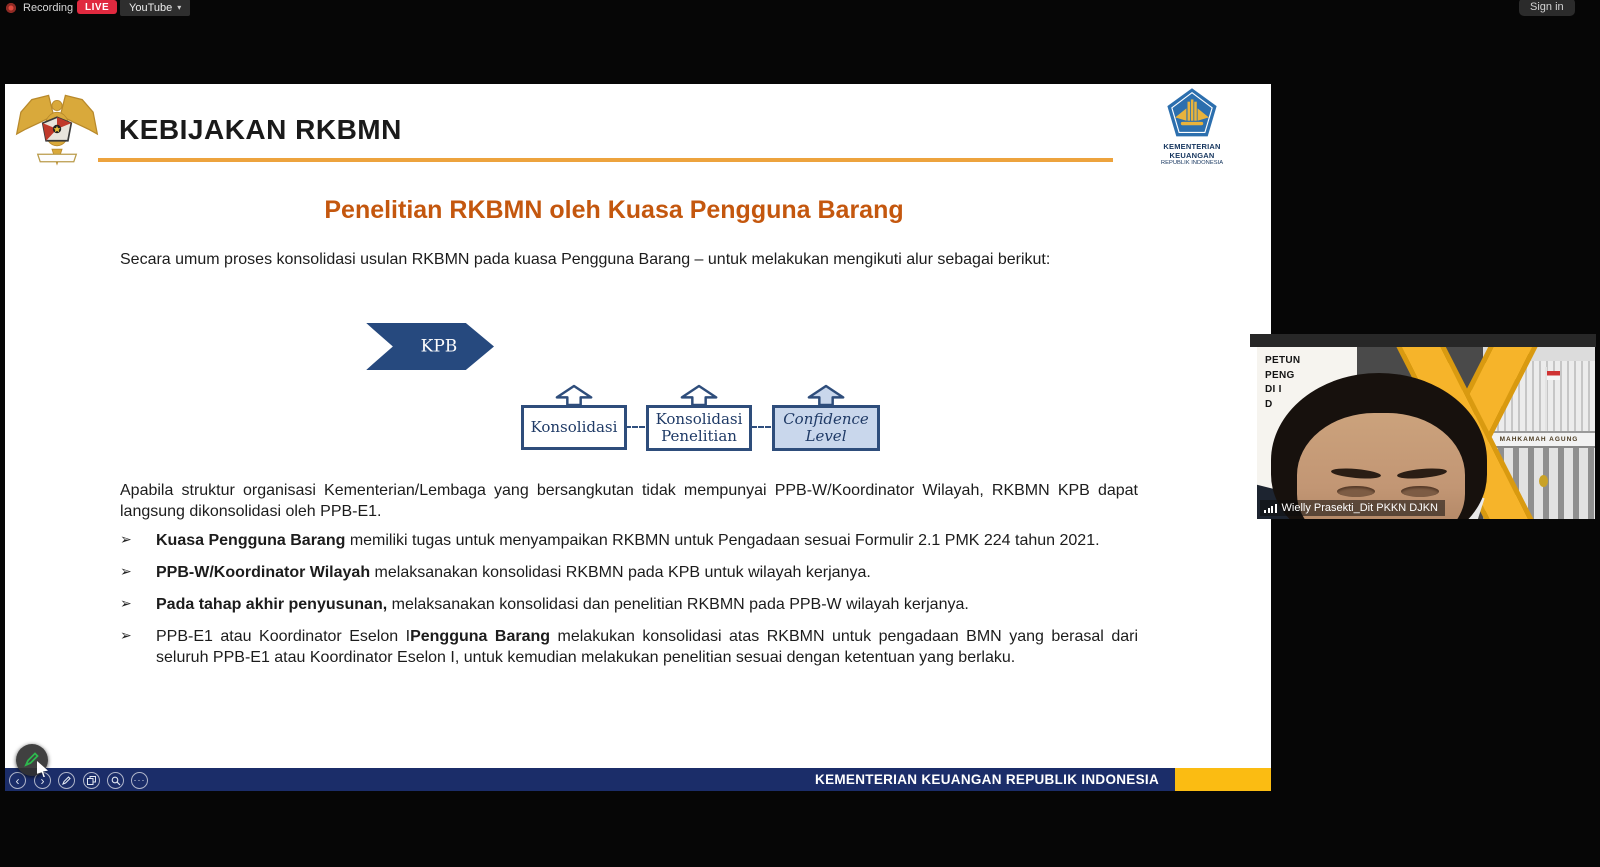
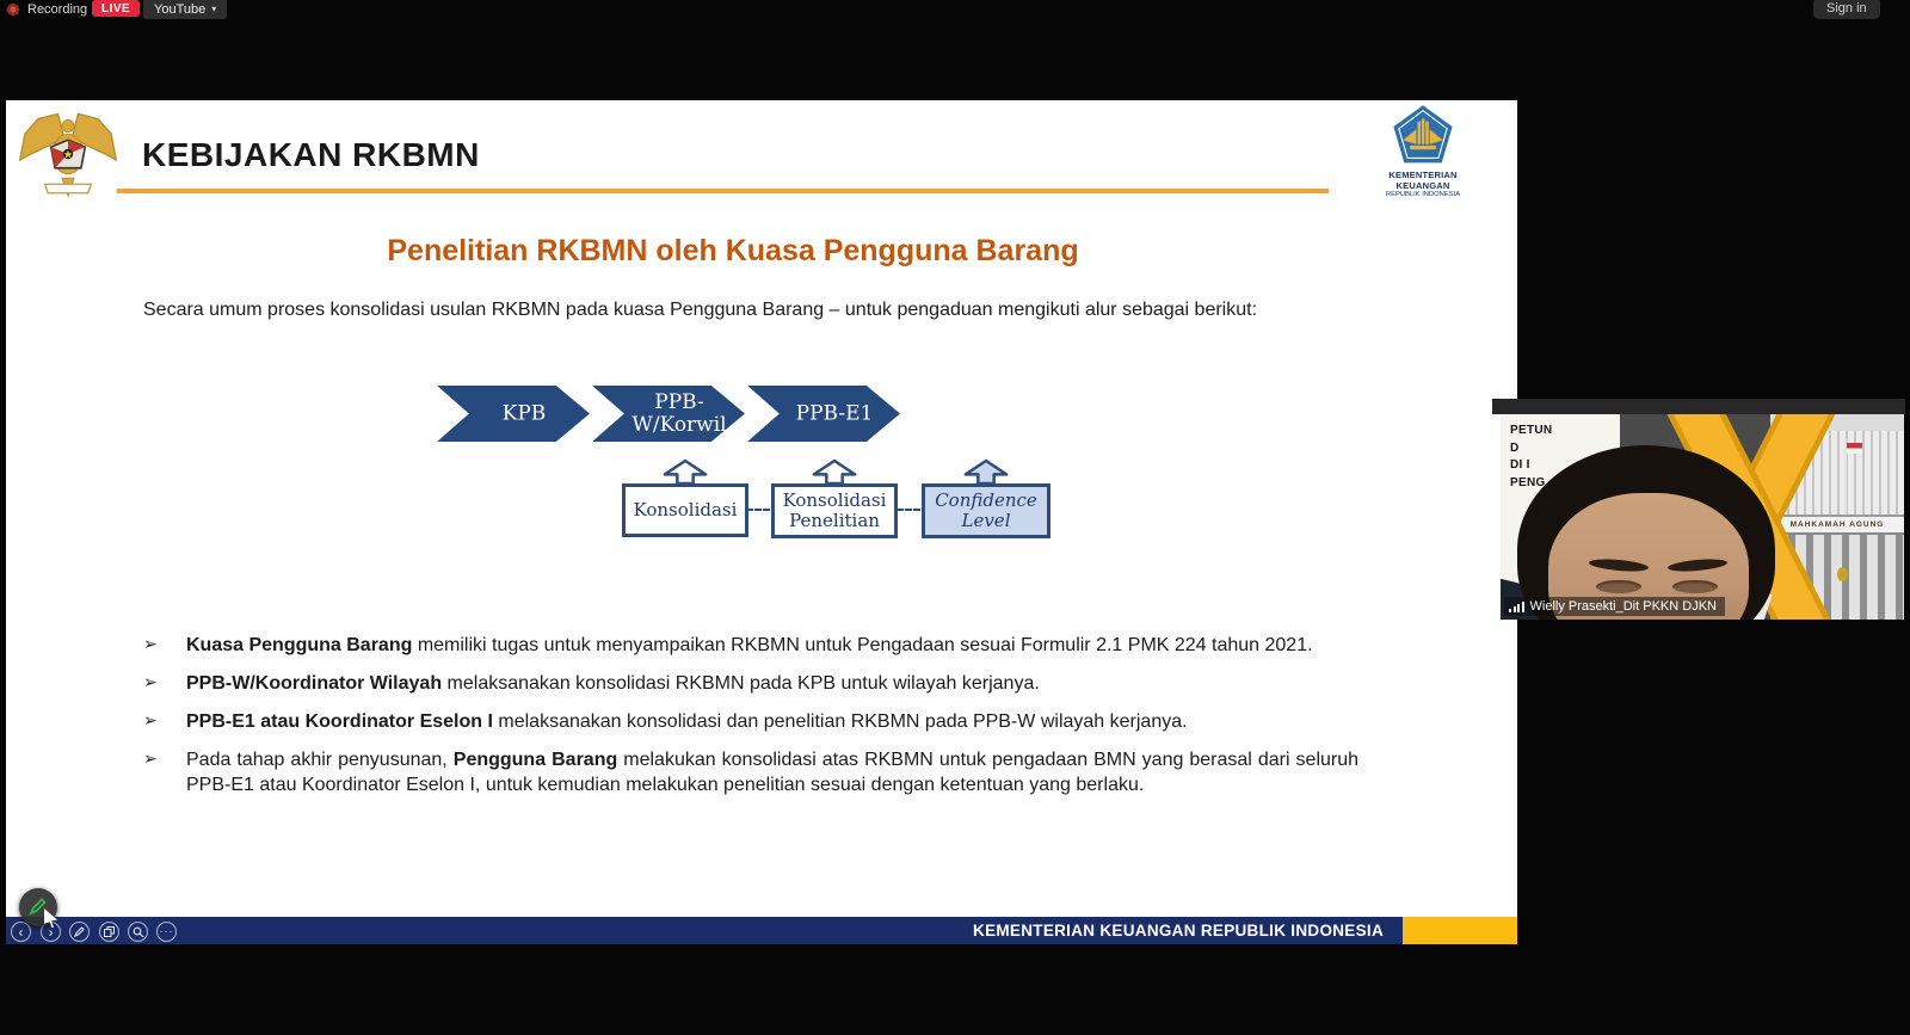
  Recording
  LIVE
  YouTube
  ▾
  Sign in
  KEBIJAKAN RKBMN
  KEMENTERIAN KEUANGAN
  Penelitian RKBMN oleh Kuasa Pengguna Barang
- Secara umum proses konsolidasi usulan RKBMN pada kuasa Pengguna Barang – untuk melakukan mengikuti alur sebagai berikut:
+ Secara umum proses konsolidasi usulan RKBMN pada kuasa Pengguna Barang – untuk pengaduan mengikuti alur sebagai berikut:
  KPB
+ PPB-
+ W/Korwil
+ PPB-E1
  Konsolidasi
  Konsolidasi
  Penelitian
  Confidence
  Level
- Apabila struktur organisasi Kementerian/Lembaga yang bersangkutan tidak mempunyai PPB-W/Koordinator Wilayah, RKBMN KPB dapat langsung dikonsolidasi oleh PPB-E1.
  ➢
  Kuasa Pengguna Barang memiliki tugas untuk menyampaikan RKBMN untuk Pengadaan sesuai Formulir 2.1 PMK 224 tahun 2021.
  ➢
  PPB-W/Koordinator Wilayah melaksanakan konsolidasi RKBMN pada KPB untuk wilayah kerjanya.
  ➢
- Pada tahap akhir penyusunan, melaksanakan konsolidasi dan penelitian RKBMN pada PPB-W wilayah kerjanya.
+ PPB-E1 atau Koordinator Eselon I melaksanakan konsolidasi dan penelitian RKBMN pada PPB-W wilayah kerjanya.
  ➢
- PPB-E1 atau Koordinator Eselon IPengguna Barang melakukan konsolidasi atas RKBMN untuk pengadaan BMN yang berasal dari seluruh PPB-E1 atau Koordinator Eselon I, untuk kemudian melakukan penelitian sesuai dengan ketentuan yang berlaku.
+ Pada tahap akhir penyusunan, Pengguna Barang melakukan konsolidasi atas RKBMN untuk pengadaan BMN yang berasal dari seluruh PPB-E1 atau Koordinator Eselon I, untuk kemudian melakukan penelitian sesuai dengan ketentuan yang berlaku.
  KEMENTERIAN KEUANGAN REPUBLIK INDONESIA
  ‹
  ›
  ···
  PETUN
- PENG
+ D
  DI I
- D
+ PENG
  Wielly Prasekti_Dit PKKN DJKN
